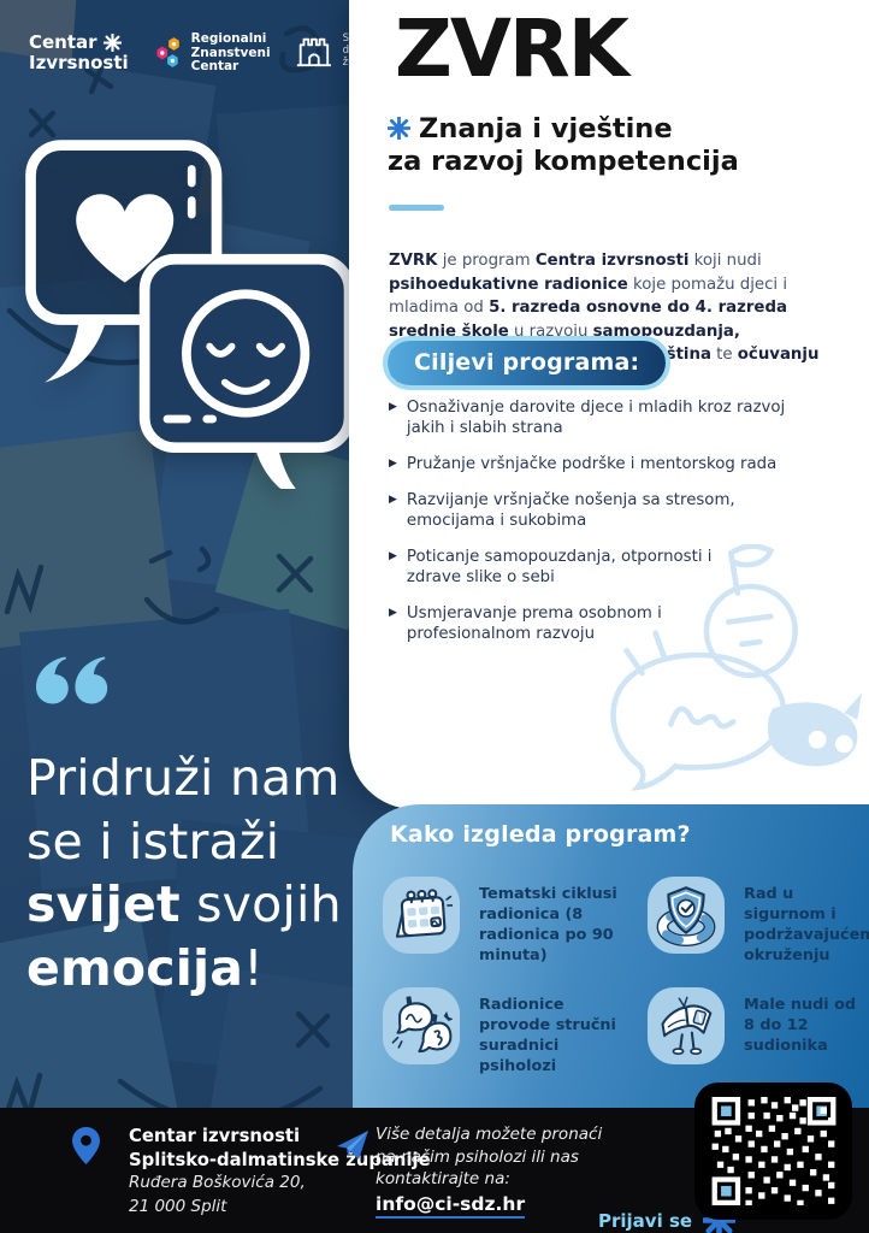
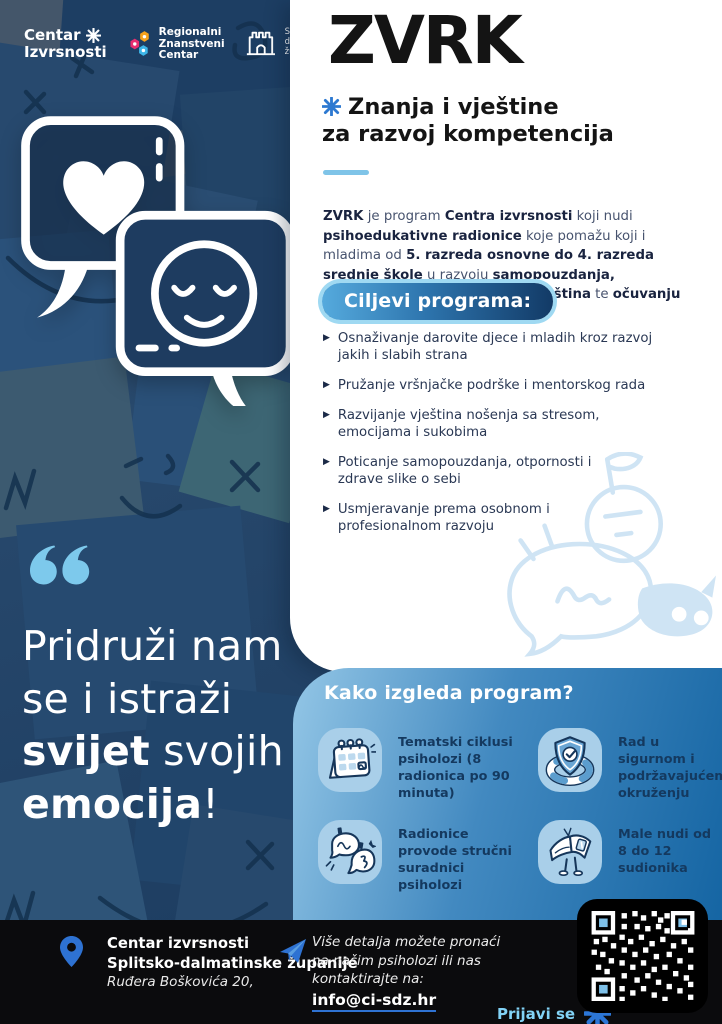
  Centar
  Izvrsnosti
  Regionalni
  Znanstveni
  Centar
  Pridruži nam
  se i istraži
  svijet svojih
  emocija!
  ZVRK
  Znanja i vještine
  za razvoj kompetencija
- ZVRK je program Centra izvrsnosti koji nudi psihoedukativne radionice koje pomažu djeci i mladima od 5. razreda osnovne do 4. razreda srednje škole u razvoju samopouzdanja, ština te očuvanju
+ ZVRK je program Centra izvrsnosti koji nudi psihoedukativne radionice koje pomažu koji i mladima od 5. razreda osnovne do 4. razreda srednje škole u razvoju samopouzdanja, ština te očuvanju
  Ciljevi programa:
  ▶
  Osnaživanje darovite djece i mladih kroz razvoj jakih i slabih strana
  ▶
  Pružanje vršnjačke podrške i mentorskog rada
  ▶
- Razvijanje vršnjačke nošenja sa stresom, emocijama i sukobima
+ Razvijanje vještina nošenja sa stresom, emocijama i sukobima
  ▶
  Poticanje samopouzdanja, otpornosti i zdrave slike o sebi
  ▶
  Usmjeravanje prema osobnom i profesionalnom razvoju
  Kako izgleda program?
- Tematski ciklusi radionica (8 radionica po 90 minuta)
+ Tematski ciklusi psiholozi (8 radionica po 90 minuta)
  Rad u sigurnom i podržavajućem okruženju
  Radionice provode stručni suradnici psiholozi
  Male nudi od 8 do 12 sudionika
  Centar izvrsnosti
  Splitsko-dalmatinske županije
  Ruđera Boškovića 20,
- 21 000 Split
  Više detalja možete pronaći
  na našim psiholozi ili nas
  kontaktirajte na:
  info@ci-sdz.hr
  Prijavi se
